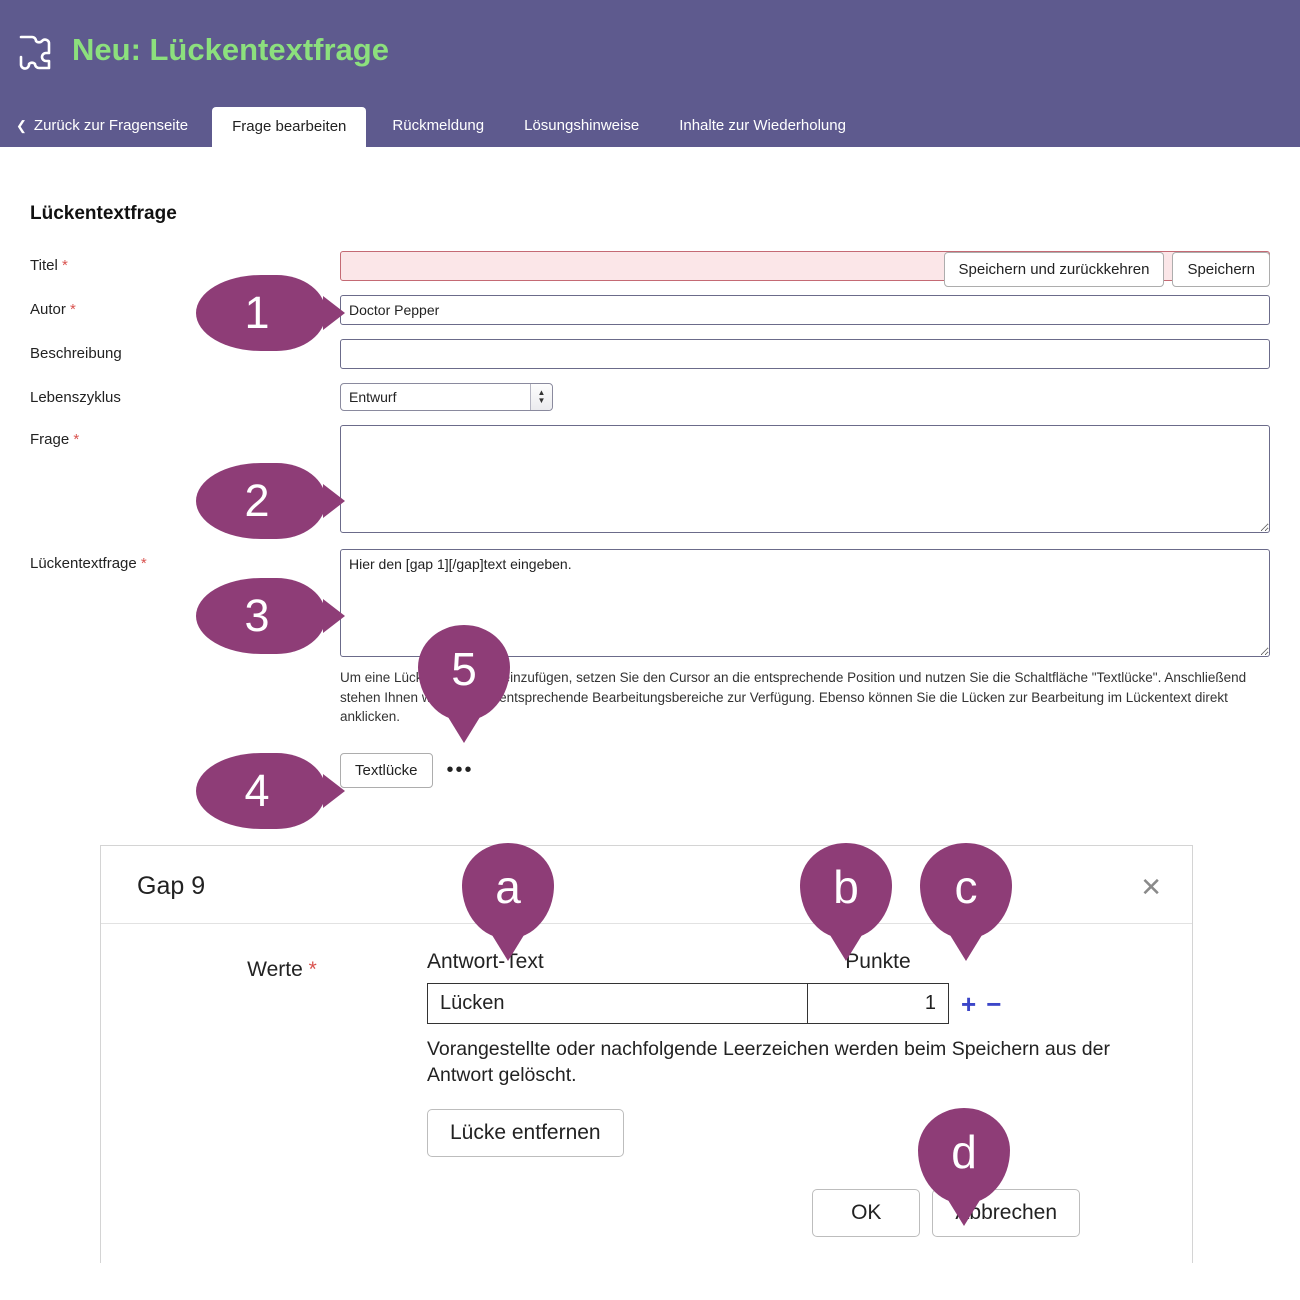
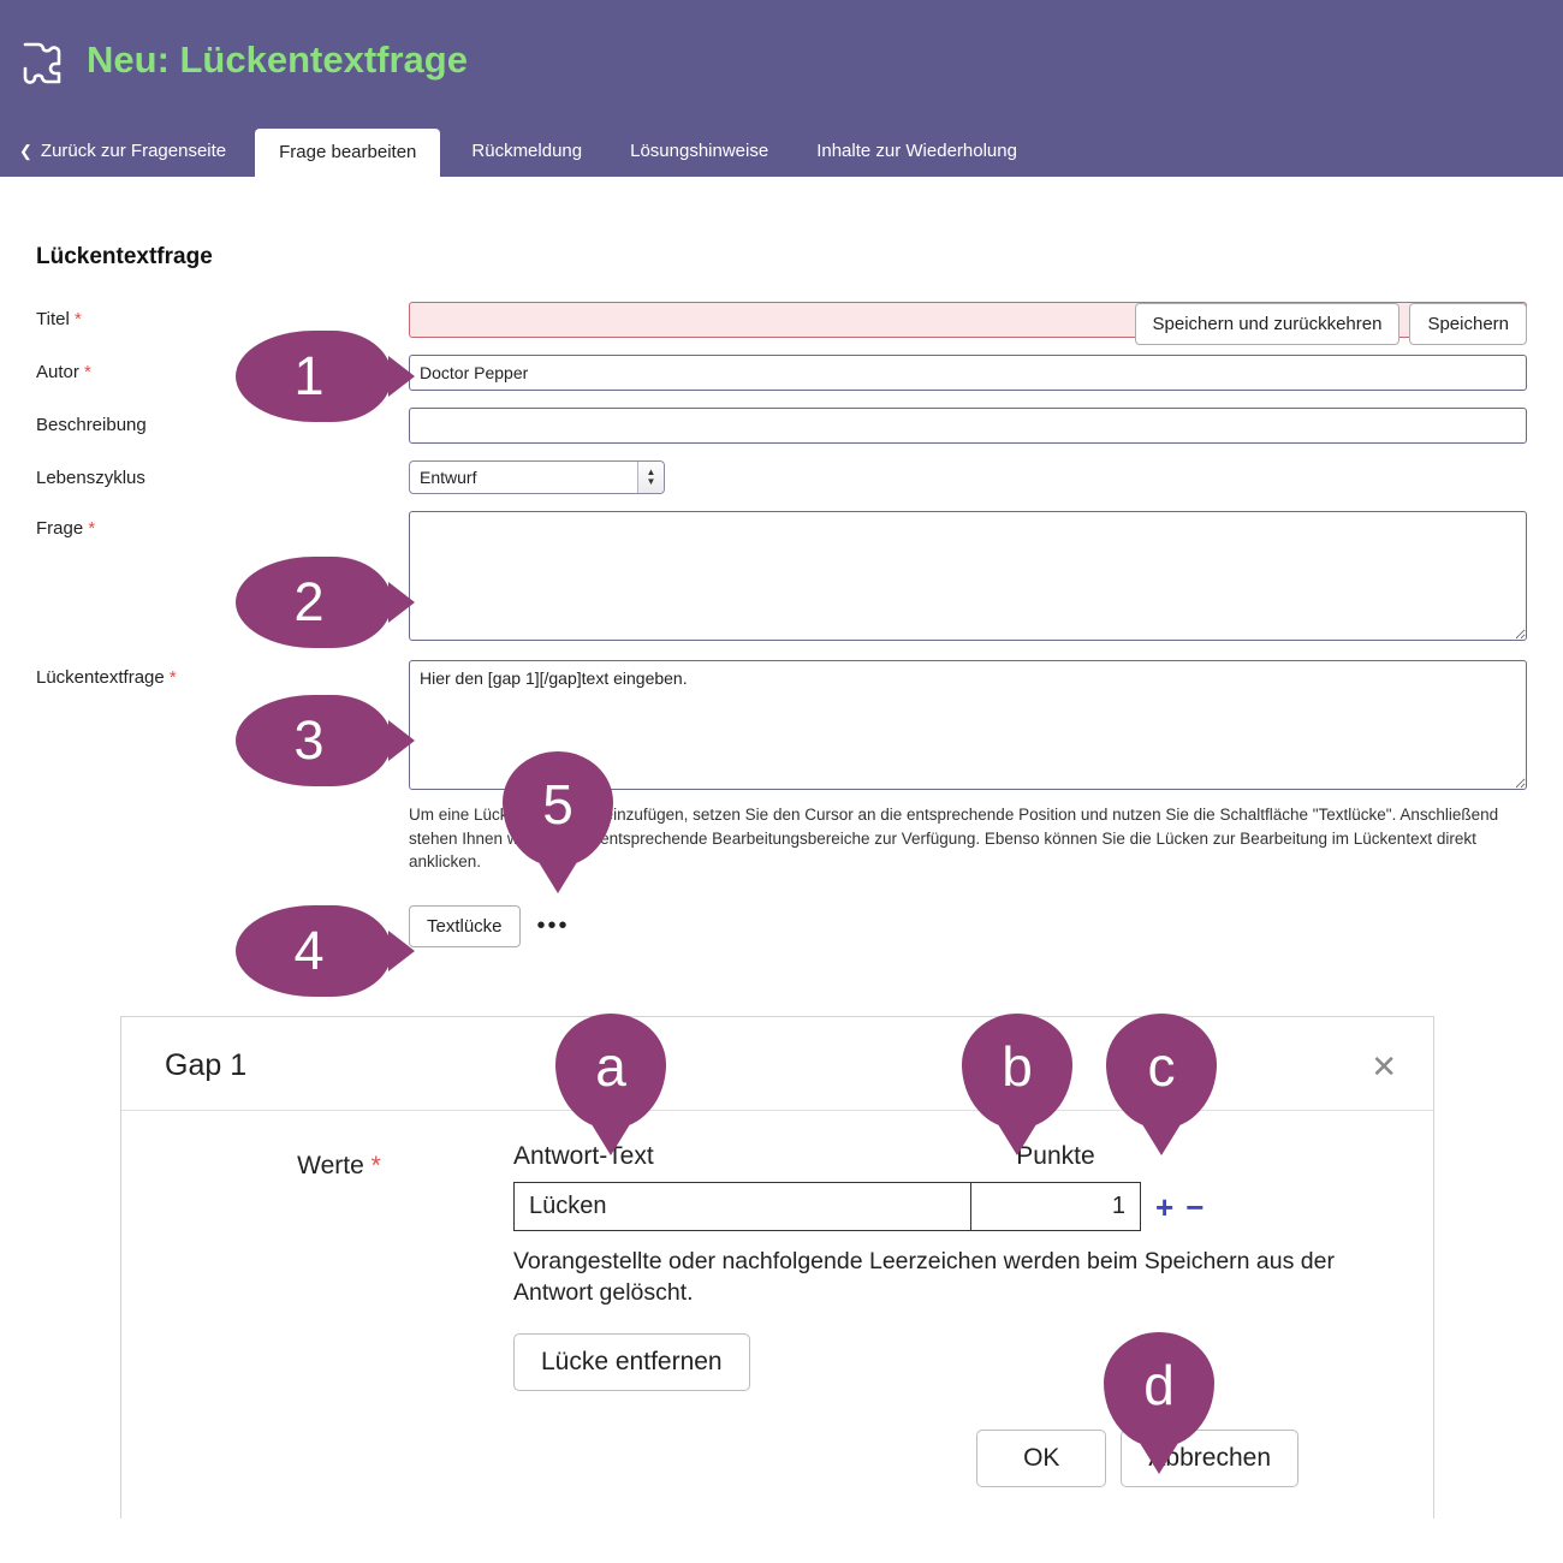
  Neu: Lückentextfrage
  ❮
  Zurück zur Fragenseite
  Frage bearbeiten
  Rückmeldung
  Lösungshinweise
  Inhalte zur Wiederholung
  Lückentextfrage
  Speichern und zurückkehren
  Speichern
  Titel *
  Autor *
  Doctor Pepper
  Beschreibung
  Lebenszyklus
  Entwurf
  ▲
  ▼
  Frage *
  Lückentextfrage *
  Hier den [gap 1][/gap]text eingeben.
  Um eine Lücinzufügen, setzen Sie den Cursor an die entsprechende Position und nutzen Sie die Schaltfläche "Textlücke". Anschließend stehen Ihnen entsprechende Bearbeitungsbereiche zur Verfügung. Ebenso können Sie die Lücken zur Bearbeitung im Lückentext direkt anklicken.
  Textlücke
  •••
- Gap 9
+ Gap 1
  ✕
  Werte *
  Antwort-Text
  Punkte
  Lücken
  1
  +
  −
  Vorangestellte oder nachfolgende Leerzeichen werden beim Speichern aus der Antwort gelöscht.
  Lücke entfernen
  OK
  brechen
  1
  2
  3
  4
  5
  a
  b
  c
  d
